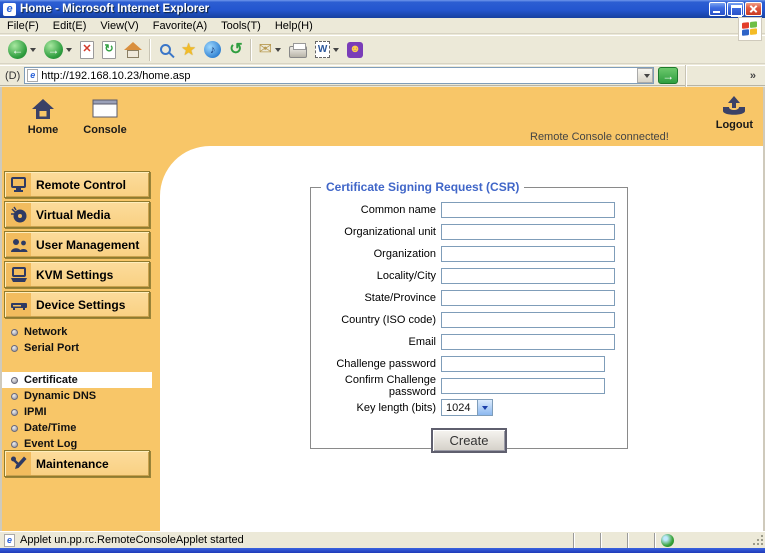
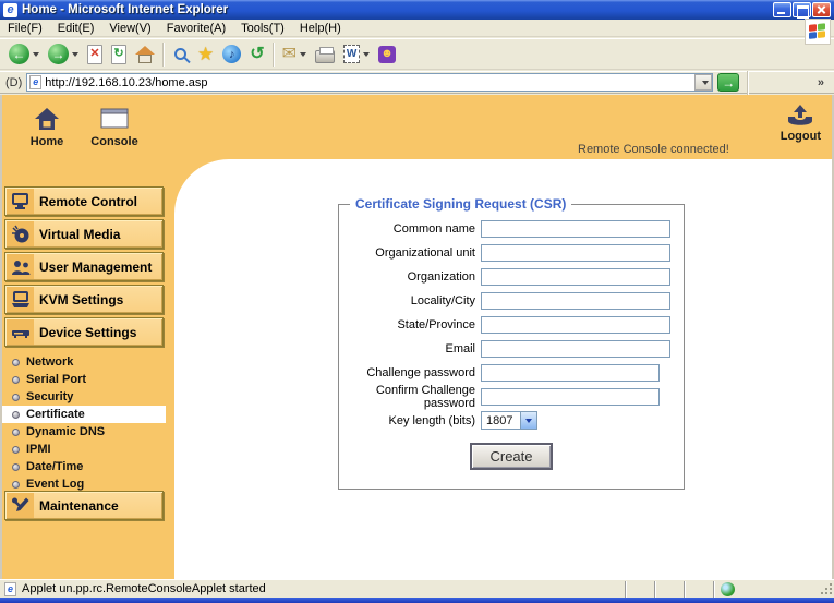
  e
  Home - Microsoft Internet Explorer
  File(F)
  Edit(E)
  View(V)
  Favorite(A)
  Tools(T)
  Help(H)
  ←
  →
  ✕
  ↻
  ★
  ♪
  ↺
  ✉
  W
  ☻
  (D)
  e
  http://192.168.10.23/home.asp
  →
  »
  Home
  Console
  Remote Console connected!
  Logout
  Remote Control
  Virtual Media
  User Management
  KVM Settings
  Device Settings
  Network
  Serial Port
+ Security
  Certificate
  Dynamic DNS
  IPMI
  Date/Time
  Event Log
  Maintenance
  Certificate Signing Request (CSR)
  Common name
  Organizational unit
  Organization
  Locality/City
  State/Province
- Country (ISO code)
  Email
  Challenge password
  Confirm Challenge password
  Key length (bits)
- 1024
+ 1807
  Create
  e
  Applet un.pp.rc.RemoteConsoleApplet started
